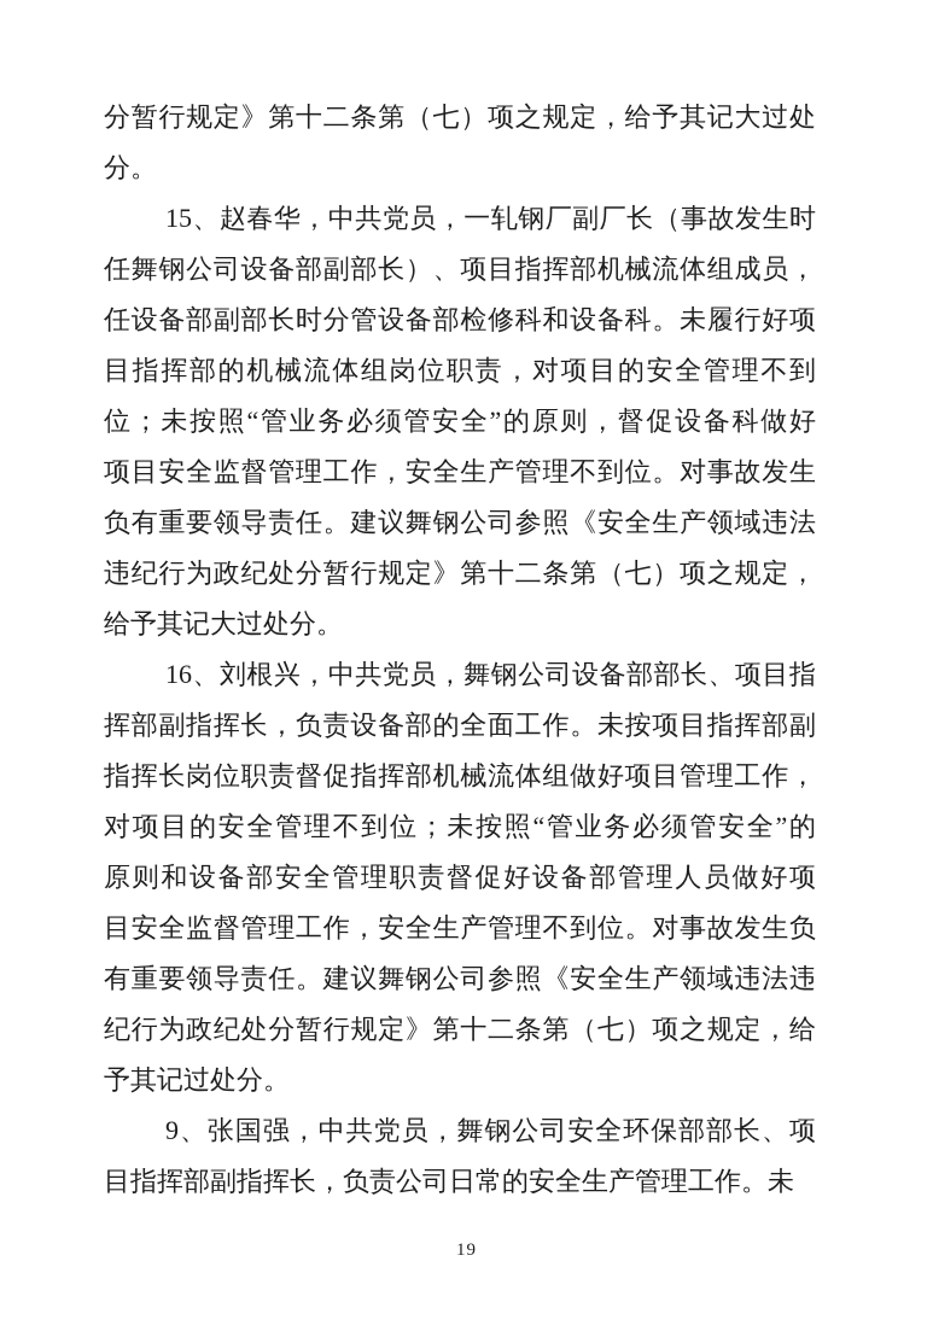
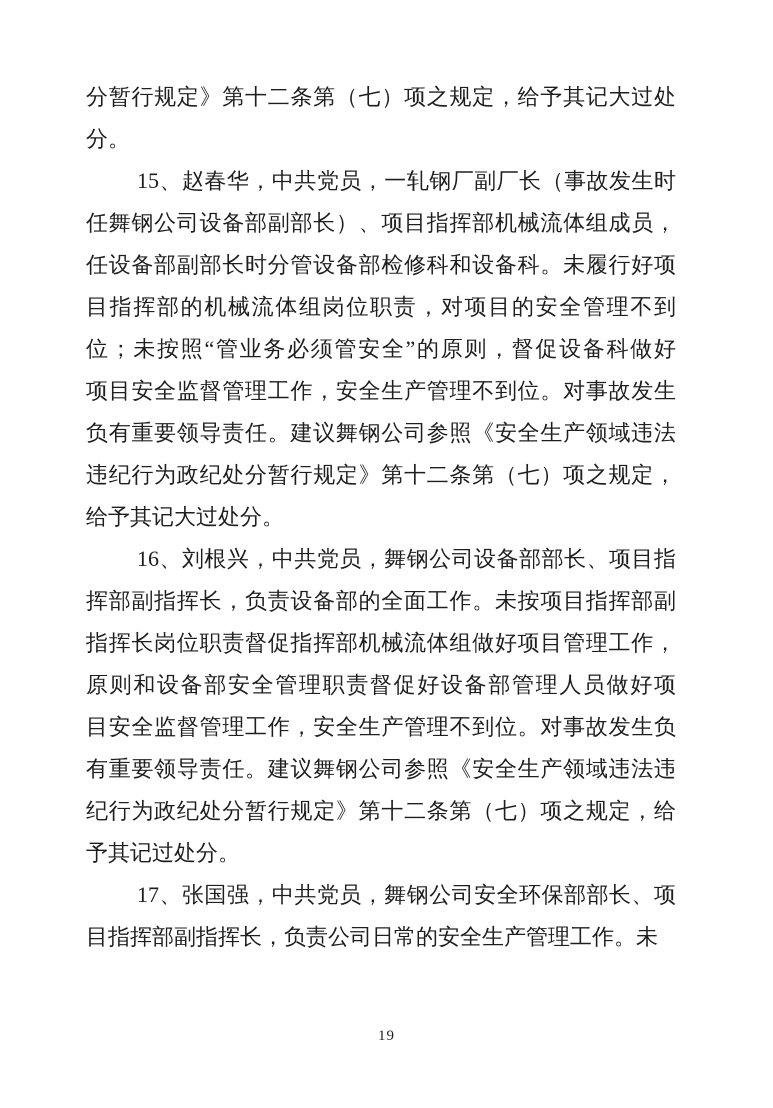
  分暂行规定》第十二条第（七）项之规定，给予其记大过处
  分。
  15、赵春华，中共党员，一轧钢厂副厂长（事故发生时
  任舞钢公司设备部副部长）、项目指挥部机械流体组成员，
  任设备部副部长时分管设备部检修科和设备科。未履行好项
  目指挥部的机械流体组岗位职责，对项目的安全管理不到
  位；未按照“管业务必须管安全”的原则，督促设备科做好
  项目安全监督管理工作，安全生产管理不到位。对事故发生
  负有重要领导责任。建议舞钢公司参照《安全生产领域违法
  违纪行为政纪处分暂行规定》第十二条第（七）项之规定，
  给予其记大过处分。
  16、刘根兴，中共党员，舞钢公司设备部部长、项目指
  挥部副指挥长，负责设备部的全面工作。未按项目指挥部副
  指挥长岗位职责督促指挥部机械流体组做好项目管理工作，
- 对项目的安全管理不到位；未按照“管业务必须管安全”的
  原则和设备部安全管理职责督促好设备部管理人员做好项
  目安全监督管理工作，安全生产管理不到位。对事故发生负
  有重要领导责任。建议舞钢公司参照《安全生产领域违法违
  纪行为政纪处分暂行规定》第十二条第（七）项之规定，给
  予其记过处分。
- 9、张国强，中共党员，舞钢公司安全环保部部长、项
+ 17、张国强，中共党员，舞钢公司安全环保部部长、项
  目指挥部副指挥长，负责公司日常的安全生产管理工作。未
  19
